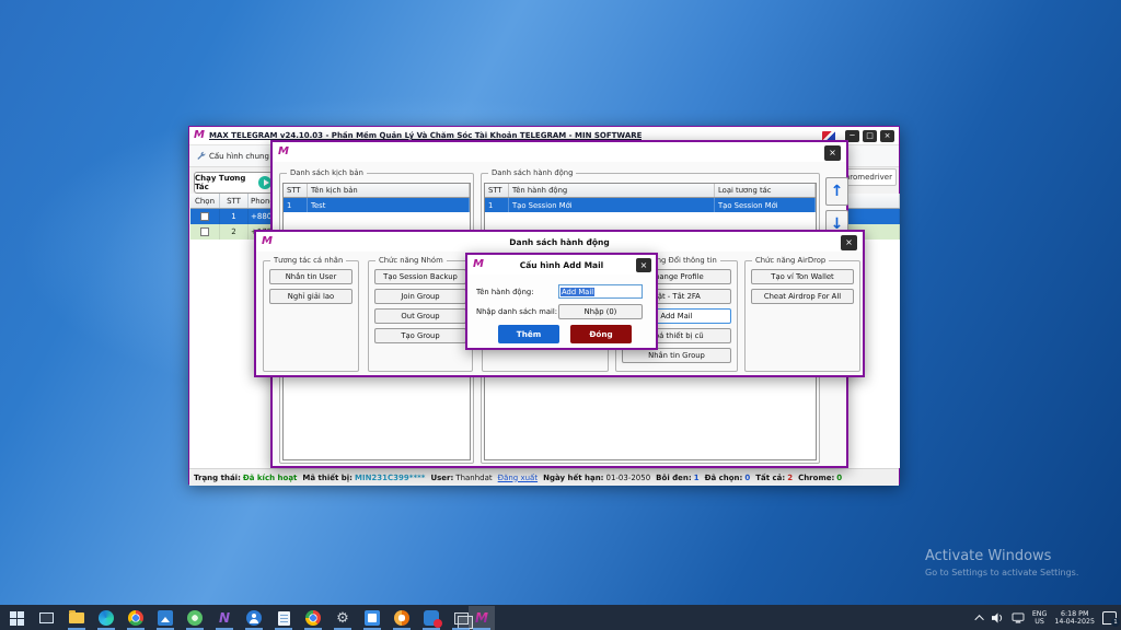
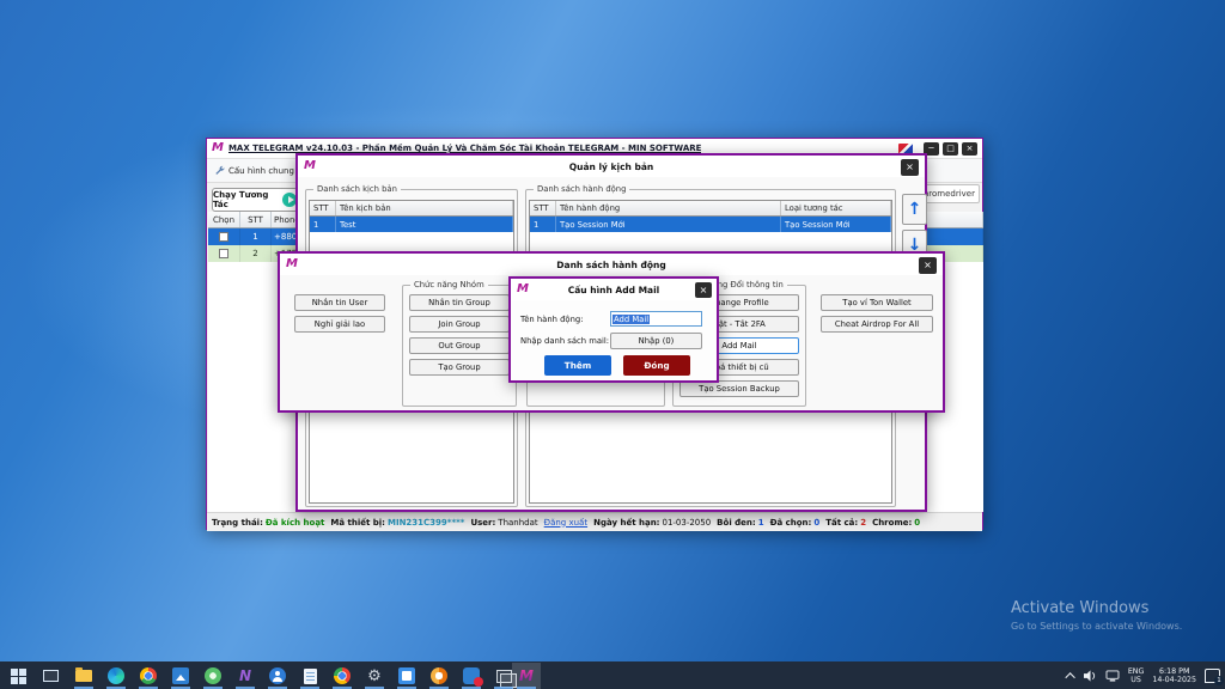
  Activate Windows
- Go to Settings to activate Settings.
+ Go to Settings to activate Windows.
  M
  MAX TELEGRAM v24.10.03 - Phần Mềm Quản Lý Và Chăm Sóc Tài Khoản TELEGRAM - MIN SOFTWARE
  ─
  □
  ×
  Cấu hình chung
  Chạy Tương Tác
  romedriver
  Chọn
  STT
  Phon
  1
  2
  Trạng thái:
  Đã kích hoạt
  Mã thiết bị:
  MIN231C399****
  User:
  Thanhdat
  Đăng xuất
  Ngày hết hạn:
  01-03-2050
  Bôi đen:
  1
  Đã chọn:
  0
  Tất cả:
  2
  Chrome:
  0
  M
+ Quản lý kịch bản
  ×
  Danh sách kịch bản
  STT
  Tên kịch bản
  1
  Test
  Danh sách hành động
  STT
  Tên hành động
  Loại tương tác
  1
  Tạo Session Mới
  Tạo Session Mới
  ↑
  ↓
  M
  Danh sách hành động
  ×
- Tương tác cá nhân
  Nhắn tin User
  Nghỉ giải lao
  Chức năng Nhóm
- Tạo Session Backup
+ Nhắn tin Group
  Join Group
  Out Group
  Tạo Group
  ange Profile
  ật - Tắt 2FA
  Add Mail
  á thiết bị cũ
- Nhắn tin Group
+ Tạo Session Backup
- Chức năng AirDrop
  Tạo ví Ton Wallet
  Cheat Airdrop For All
  M
  Cấu hình Add Mail
  ×
  Tên hành động:
  Add Mail
  Nhập danh sách mail:
  Nhập (0)
  Thêm
  Đóng
  N
  ⚙
  M
